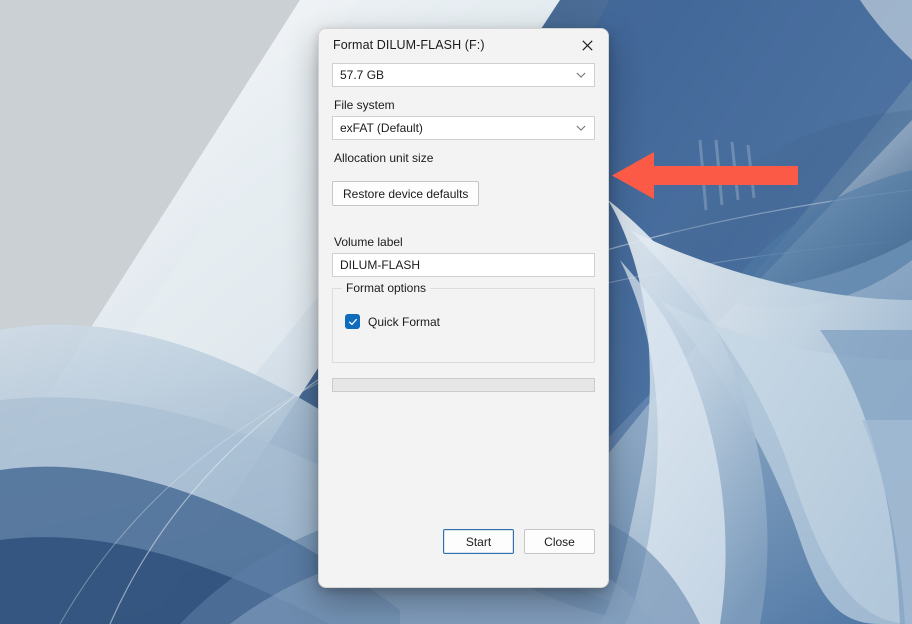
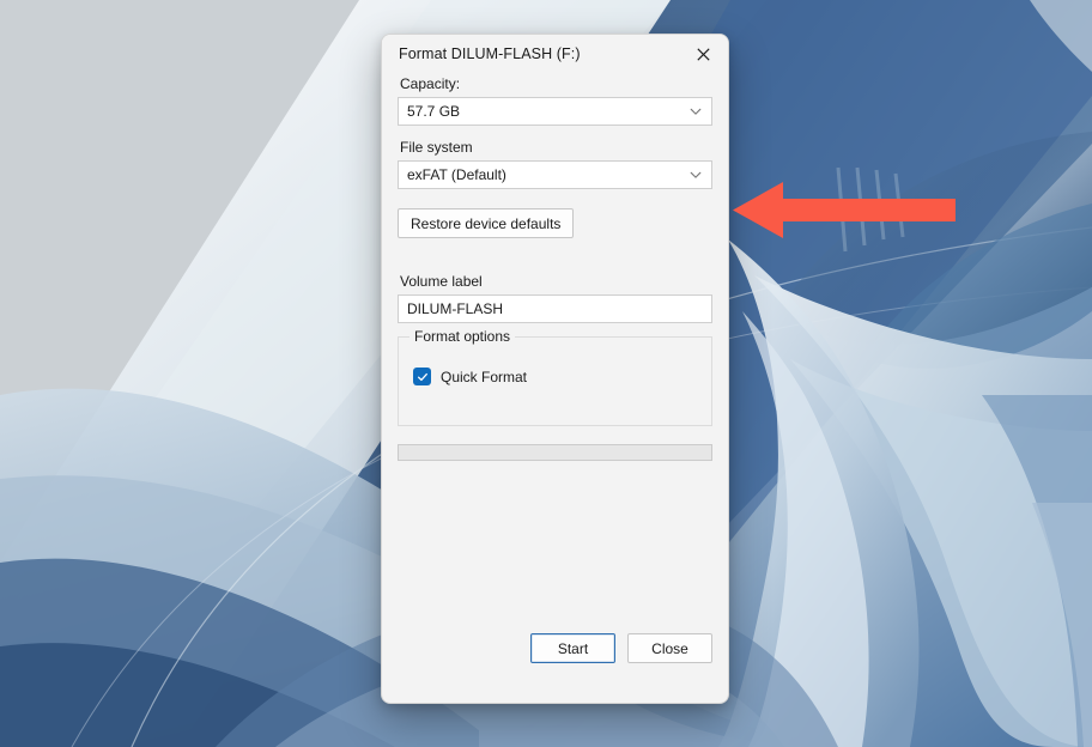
  Format DILUM-FLASH (F:)
+ Capacity:
  57.7 GB
  File system
  exFAT (Default)
- Allocation unit size
  Restore device defaults
  Volume label
  DILUM-FLASH
  Format options
  Quick Format
  Start
  Close
